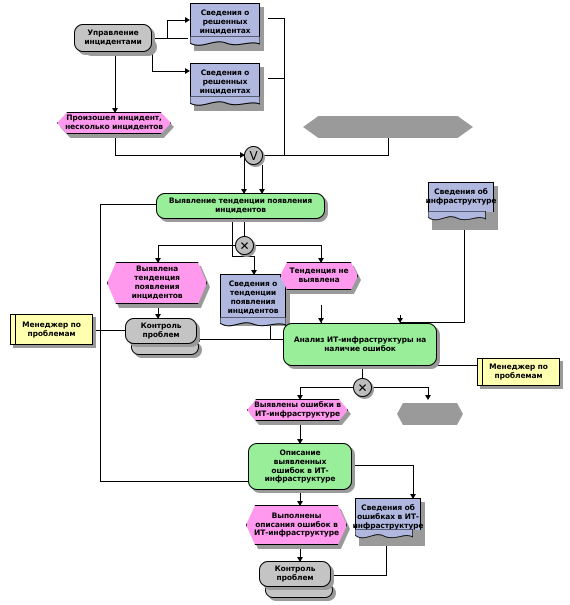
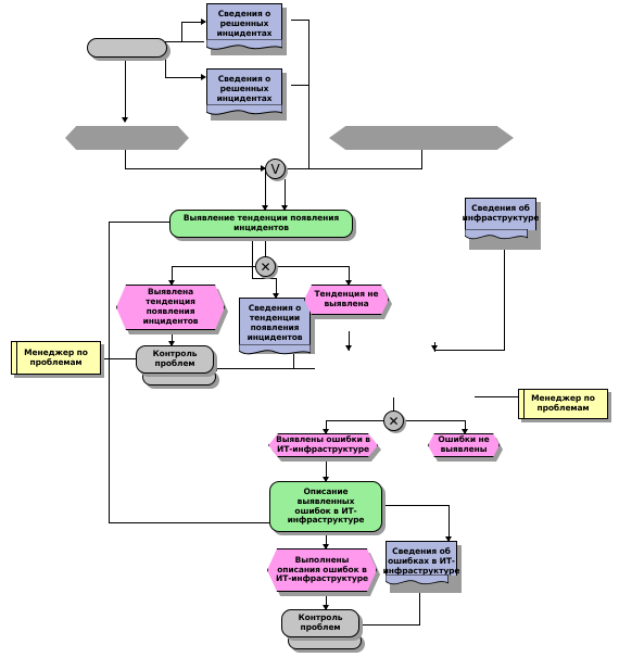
- Управление
- инцидентами
  Сведения о
  решенных
  инцидентах
  Сведения о
  решенных
  инцидентах
- Произошел инцидент,
- несколько инцидентов
  V
  Выявление тенденции появления
  инцидентов
  ✕
  Выявлена тенденция
  появления
  инцидентов
  Сведения о
  тенденции
  появления
  инцидентов
  Тенденция не
  выявлена
  Контроль
  проблем
  Менеджер по
  проблемам
  Сведения об
  инфраструктуре
- Анализ ИТ-инфраструктуры на
- наличие ошибок
  Менеджер по
  проблемам
  ✕
  Выявлены ошибки в
  ИТ-инфраструктуре
+ Ошибки не
+ выявлены
  Описание выявленных
  ошибок в ИТ-
  инфраструктуре
  Выполнены
  описания ошибок в
  ИТ-инфраструктуре
  Сведения об
  ошибках в ИТ-
  инфраструктуре
  Контроль
  проблем
